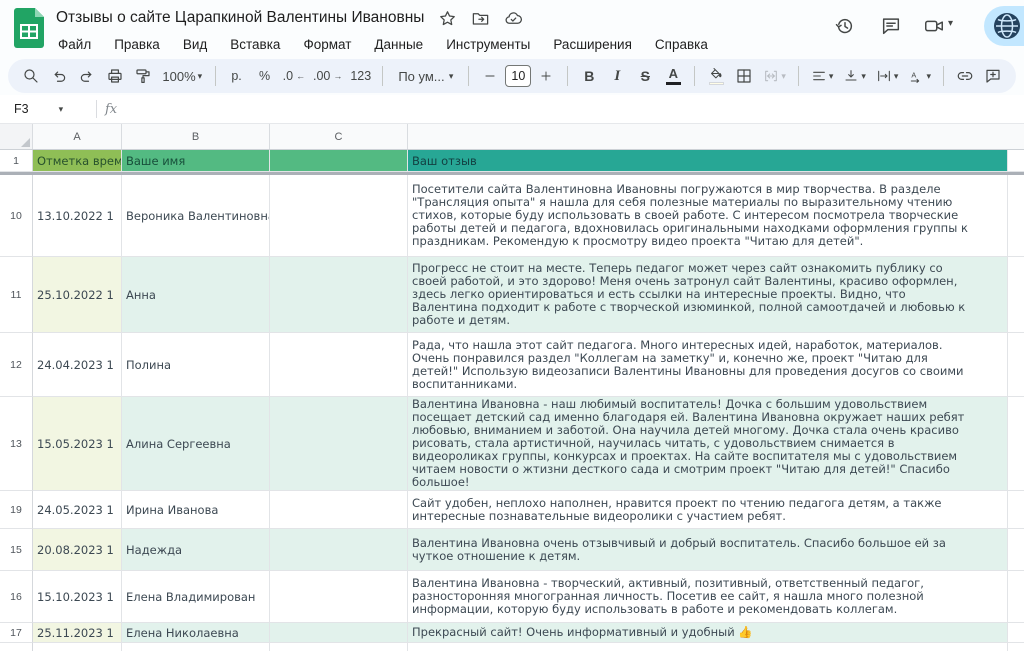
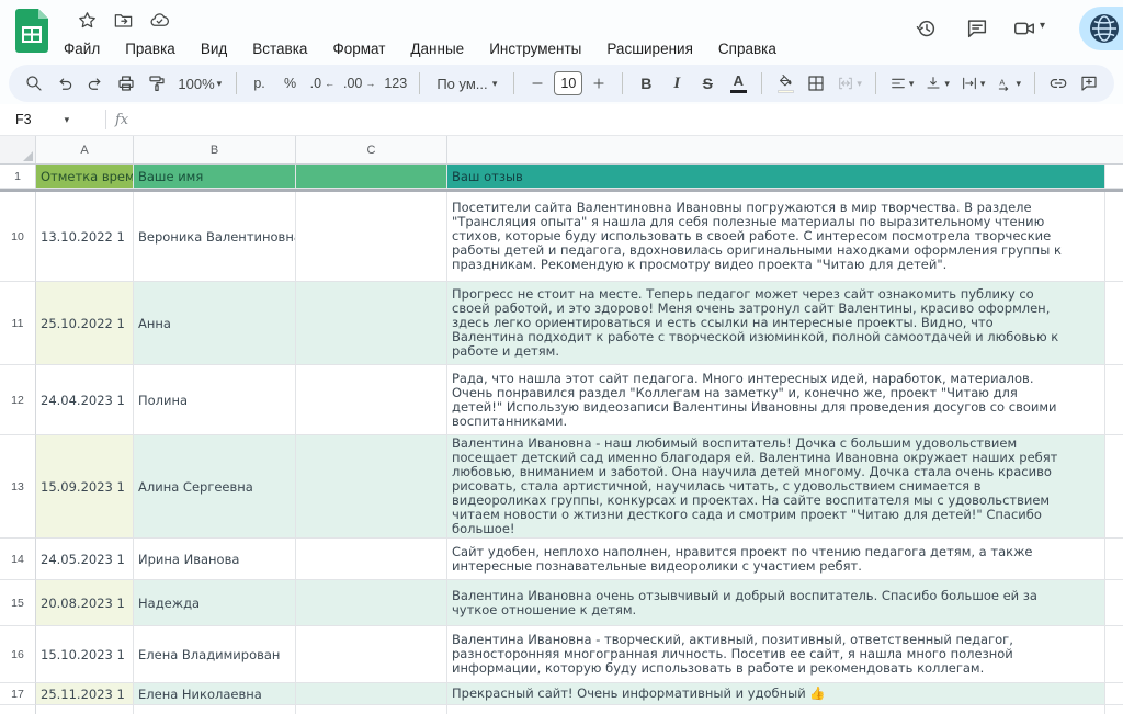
- Отзывы о сайте Царапкиной Валентины Ивановны
  Файл
  Правка
  Вид
  Вставка
  Формат
  Данные
  Инструменты
  Расширения
  Справка
  ▾
  100%
  ▾
  р.
  %
  .0
  ←
  .00
  →
  123
  По ум...
  ▾
  10
  B
  I
  S
  A
  ▾
  ▾
  ▾
  ▾
  A
  ▾
  F3
  ▾
  fx
  A
  B
  C
  1
  Отметка врем
  Ваше имя
  Ваш отзыв
  10
  13.10.2022 1
  Вероника Валентиновн
  Посетители сайта Валентиновна Ивановны погружаются в мир творчества. В разделе "Трансляция опыта" я нашла для себя полезные материалы по выразительному чтению стихов, которые буду использовать в своей работе. С интересом посмотрела творческие работы детей и педагога, вдохновилась оригинальными находками оформления группы к праздникам. Рекомендую к просмотру видео проекта "Читаю для детей".
  11
  25.10.2022 1
  Анна
  Прогресс не стоит на месте. Теперь педагог может через сайт ознакомить публику со своей работой, и это здорово! Меня очень затронул сайт Валентины, красиво оформлен, здесь легко ориентироваться и есть ссылки на интересные проекты. Видно, что Валентина подходит к работе с творческой изюминкой, полной самоотдачей и любовью к работе и детям.
  12
  24.04.2023 1
  Полина
  Рада, что нашла этот сайт педагога. Много интересных идей, наработок, материалов. Очень понравился раздел "Коллегам на заметку" и, конечно же, проект "Читаю для детей!" Использую видеозаписи Валентины Ивановны для проведения досугов со своими воспитанниками.
  13
- 15.05.2023 1
+ 15.09.2023 1
  Алина Сергеевна
  Валентина Ивановна - наш любимый воспитатель! Дочка с большим удовольствием посещает детский сад именно благодаря ей. Валентина Ивановна окружает наших ребят любовью, вниманием и заботой. Она научила детей многому. Дочка стала очень красиво рисовать, стала артистичной, научилась читать, с удовольствием снимается в видеороликах группы, конкурсах и проектах. На сайте воспитателя мы с удовольствием читаем новости о жтизни десткого сада и смотрим проект "Читаю для детей!" Спасибо большое!
- 19
+ 14
  24.05.2023 1
  Ирина Иванова
  Сайт удобен, неплохо наполнен, нравится проект по чтению педагога детям, а также интересные познавательные видеоролики с участием ребят.
  15
  20.08.2023 1
  Надежда
  Валентина Ивановна очень отзывчивый и добрый воспитатель. Спасибо большое ей за чуткое отношение к детям.
  16
  15.10.2023 1
  Елена Владимирован
  Валентина Ивановна - творческий, активный, позитивный, ответственный педагог, разносторонняя многогранная личность. Посетив ее сайт, я нашла много полезной информации, которую буду использовать в работе и рекомендовать коллегам.
  17
  25.11.2023 1
  Елена Николаевна
  Прекрасный сайт! Очень информативный и удобный 👍
